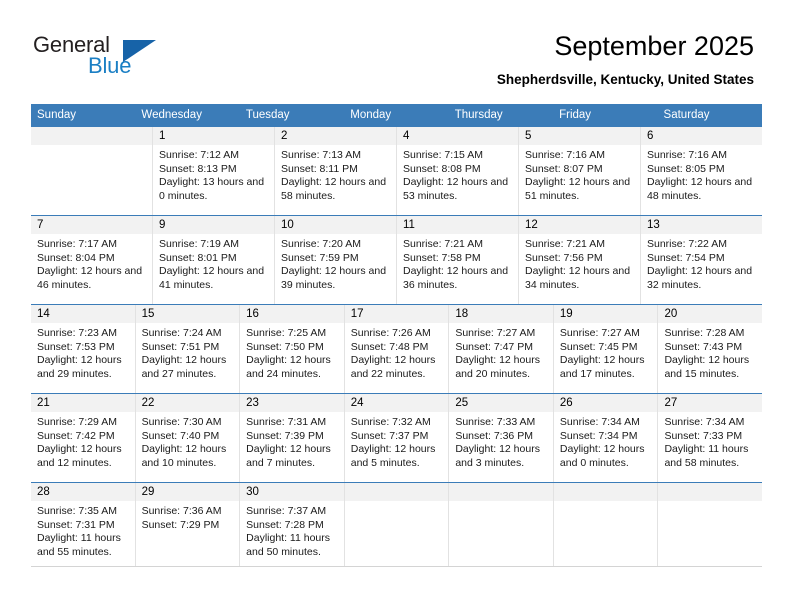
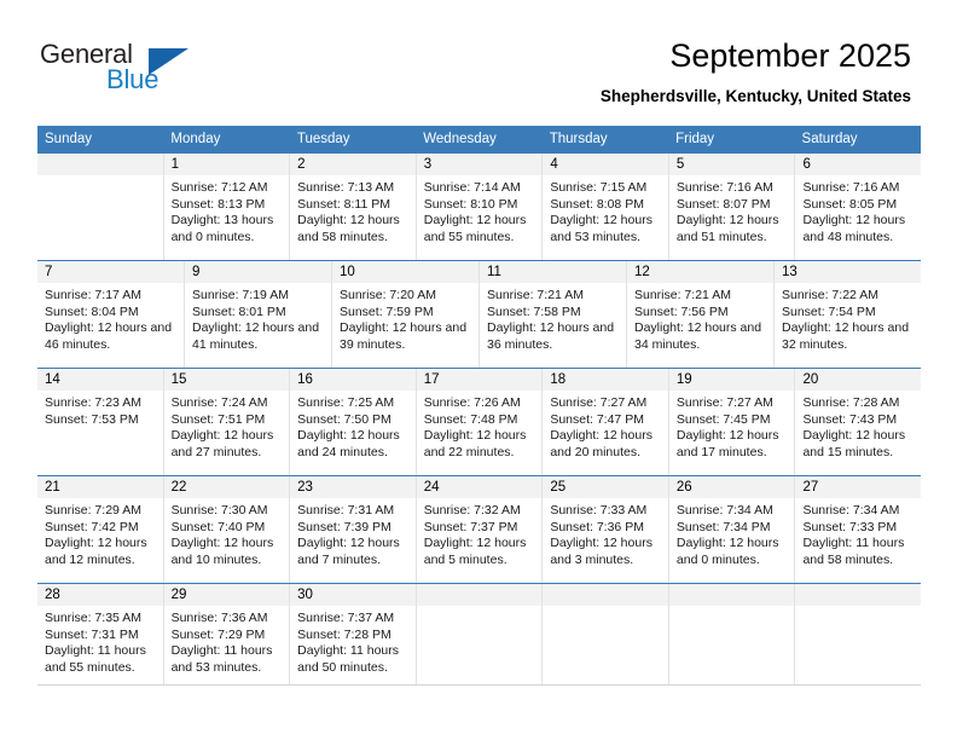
  General
  Blue
  September 2025
  Shepherdsville, Kentucky, United States
  Sunday
- Wednesday
+ Monday
  Tuesday
- Monday
+ Wednesday
  Thursday
  Friday
  Saturday
  1
  Sunrise: 7:12 AM
  Sunset: 8:13 PM
  Daylight: 13 hours and 0 minutes.
  2
  Sunrise: 7:13 AM
  Sunset: 8:11 PM
  Daylight: 12 hours and 58 minutes.
+ 3
+ Sunrise: 7:14 AM
+ Sunset: 8:10 PM
+ Daylight: 12 hours and 55 minutes.
  4
  Sunrise: 7:15 AM
  Sunset: 8:08 PM
  Daylight: 12 hours and 53 minutes.
  5
  Sunrise: 7:16 AM
  Sunset: 8:07 PM
  Daylight: 12 hours and 51 minutes.
  6
  Sunrise: 7:16 AM
  Sunset: 8:05 PM
  Daylight: 12 hours and 48 minutes.
  7
  Sunrise: 7:17 AM
  Sunset: 8:04 PM
  Daylight: 12 hours and 46 minutes.
  9
  Sunrise: 7:19 AM
  Sunset: 8:01 PM
  Daylight: 12 hours and 41 minutes.
  10
  Sunrise: 7:20 AM
  Sunset: 7:59 PM
  Daylight: 12 hours and 39 minutes.
  11
  Sunrise: 7:21 AM
  Sunset: 7:58 PM
  Daylight: 12 hours and 36 minutes.
  12
  Sunrise: 7:21 AM
  Sunset: 7:56 PM
  Daylight: 12 hours and 34 minutes.
  13
  Sunrise: 7:22 AM
  Sunset: 7:54 PM
  Daylight: 12 hours and 32 minutes.
  14
  Sunrise: 7:23 AM
  Sunset: 7:53 PM
- Daylight: 12 hours and 29 minutes.
  15
  Sunrise: 7:24 AM
  Sunset: 7:51 PM
  Daylight: 12 hours and 27 minutes.
  16
  Sunrise: 7:25 AM
  Sunset: 7:50 PM
  Daylight: 12 hours and 24 minutes.
  17
  Sunrise: 7:26 AM
  Sunset: 7:48 PM
  Daylight: 12 hours and 22 minutes.
  18
  Sunrise: 7:27 AM
  Sunset: 7:47 PM
  Daylight: 12 hours and 20 minutes.
  19
  Sunrise: 7:27 AM
  Sunset: 7:45 PM
  Daylight: 12 hours and 17 minutes.
  20
  Sunrise: 7:28 AM
  Sunset: 7:43 PM
  Daylight: 12 hours and 15 minutes.
  21
  Sunrise: 7:29 AM
  Sunset: 7:42 PM
  Daylight: 12 hours and 12 minutes.
  22
  Sunrise: 7:30 AM
  Sunset: 7:40 PM
  Daylight: 12 hours and 10 minutes.
  23
  Sunrise: 7:31 AM
  Sunset: 7:39 PM
  Daylight: 12 hours and 7 minutes.
  24
  Sunrise: 7:32 AM
  Sunset: 7:37 PM
  Daylight: 12 hours and 5 minutes.
  25
  Sunrise: 7:33 AM
  Sunset: 7:36 PM
  Daylight: 12 hours and 3 minutes.
  26
  Sunrise: 7:34 AM
  Sunset: 7:34 PM
  Daylight: 12 hours and 0 minutes.
  27
  Sunrise: 7:34 AM
  Sunset: 7:33 PM
  Daylight: 11 hours and 58 minutes.
  28
  Sunrise: 7:35 AM
  Sunset: 7:31 PM
  Daylight: 11 hours and 55 minutes.
  29
  Sunrise: 7:36 AM
  Sunset: 7:29 PM
+ Daylight: 11 hours and 53 minutes.
  30
  Sunrise: 7:37 AM
  Sunset: 7:28 PM
  Daylight: 11 hours and 50 minutes.
